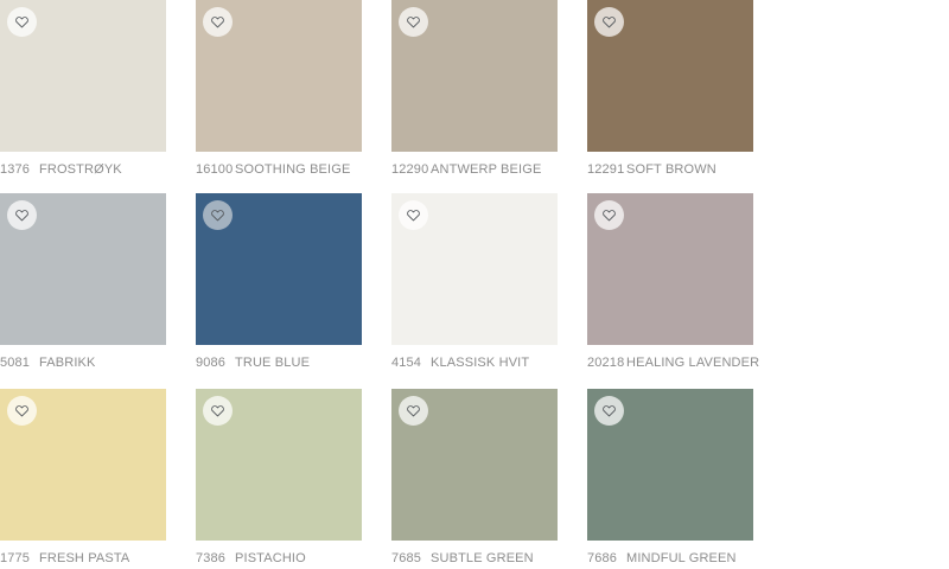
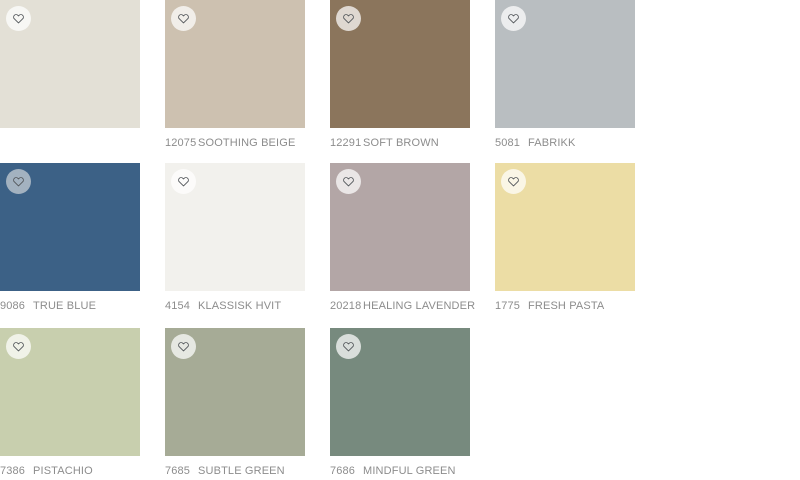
- 1376
- FROSTRØYK
- 16100
+ 12075
  SOOTHING BEIGE
- 12290
- ANTWERP BEIGE
  12291
  SOFT BROWN
  5081
  FABRIKK
  9086
  TRUE BLUE
  4154
  KLASSISK HVIT
  20218
  HEALING LAVENDER
  1775
  FRESH PASTA
  7386
  PISTACHIO
  7685
  SUBTLE GREEN
  7686
  MINDFUL GREEN
